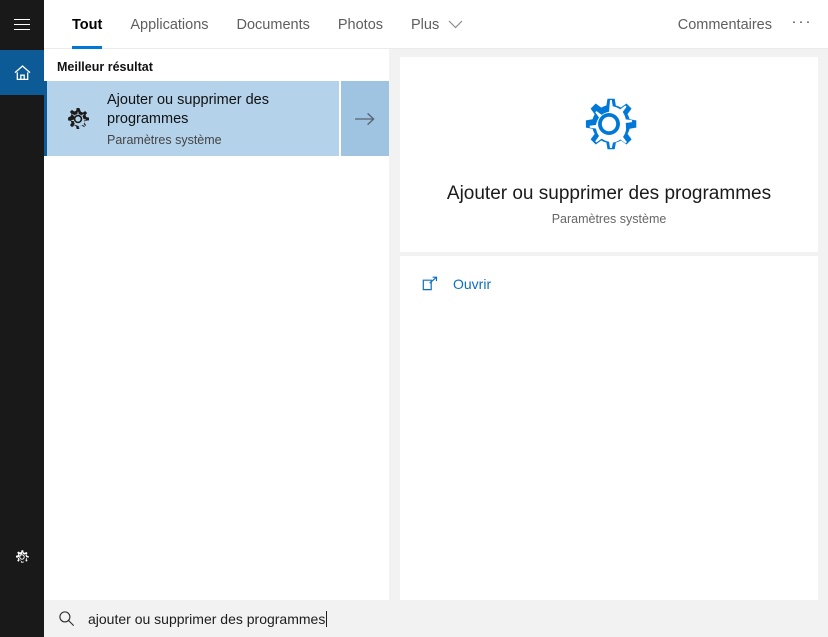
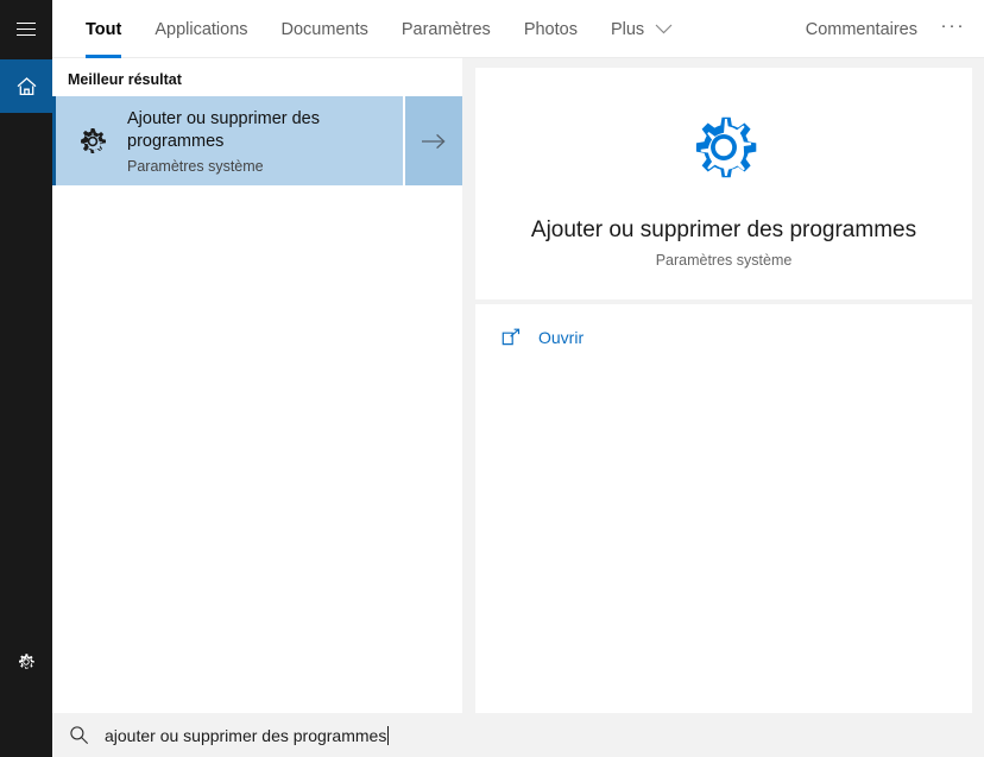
  Tout
  Applications
  Documents
+ Paramètres
  Photos
  Plus
  Commentaires
  ···
  Meilleur résultat
  Ajouter ou supprimer des programmes
  Paramètres système
  Ajouter ou supprimer des programmes
  Paramètres système
  Ouvrir
  ajouter ou supprimer des programmes
